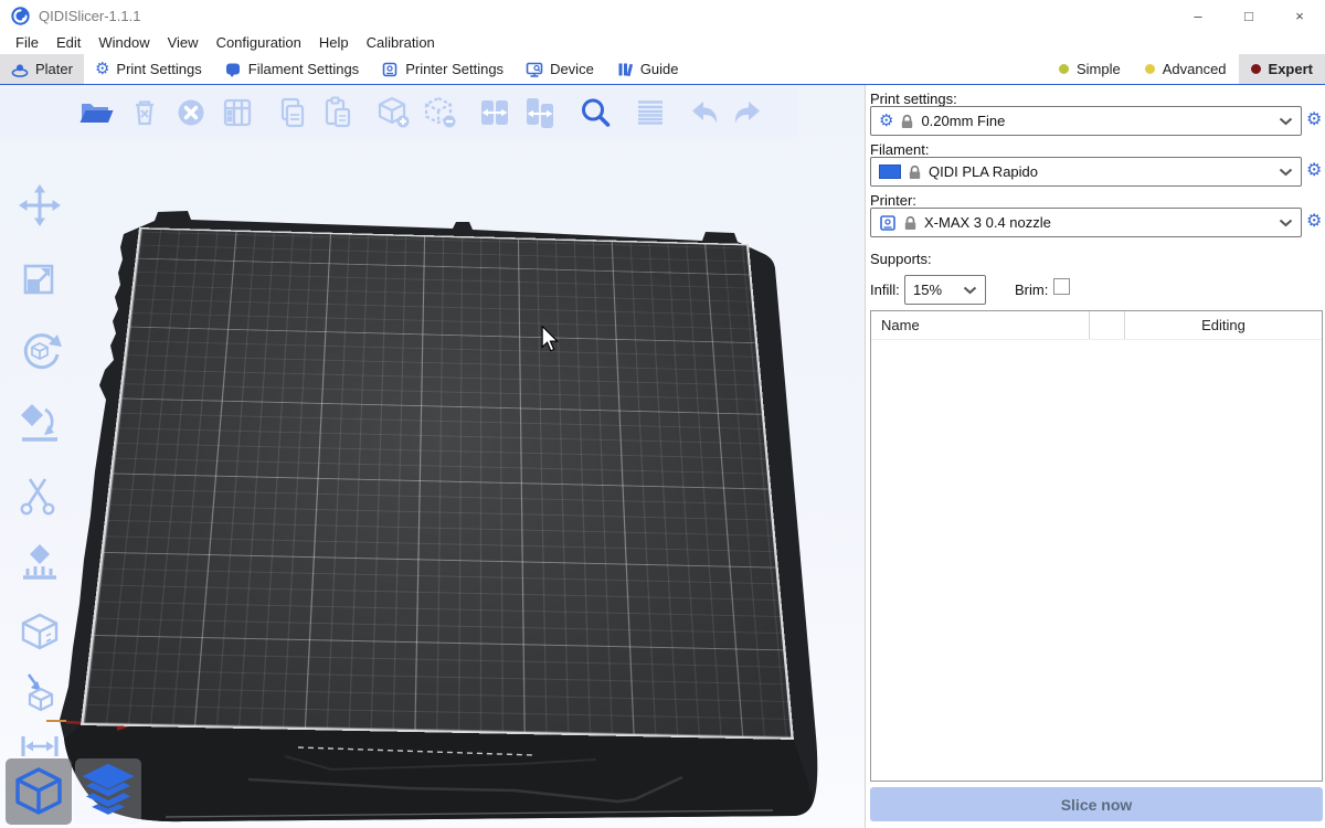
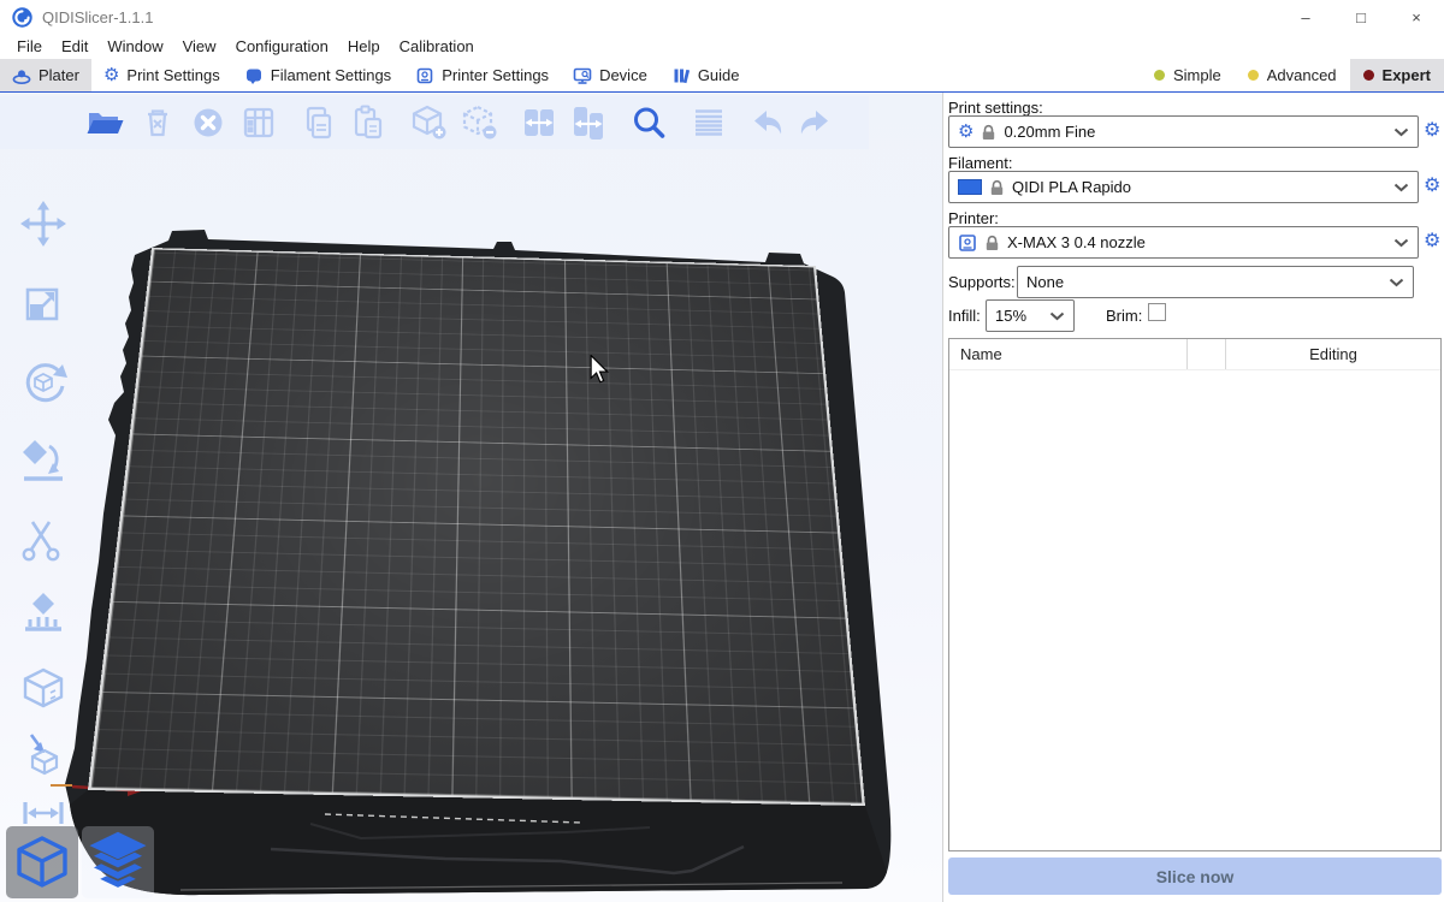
  QIDISlicer-1.1.1
  –
  □
  ×
  File
  Edit
  Window
  View
  Configuration
  Help
  Calibration
  Plater
  ⚙
  Print Settings
  Filament Settings
  Printer Settings
  Device
  Guide
  Simple
  Advanced
  Expert
  Print settings:
  ⚙
  0.20mm Fine
  ⚙
  Filament:
  QIDI PLA Rapido
  ⚙
  Printer:
  X-MAX 3 0.4 nozzle
  ⚙
  Supports:
+ None
  Infill:
  15%
  Brim:
  Name
  Editing
  Slice now
